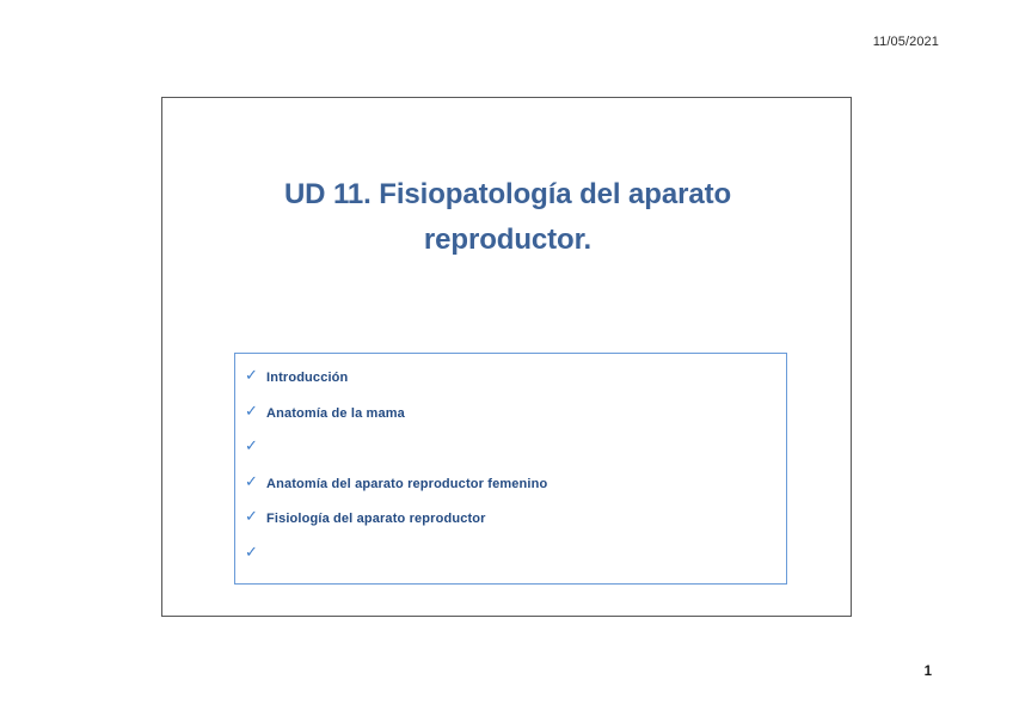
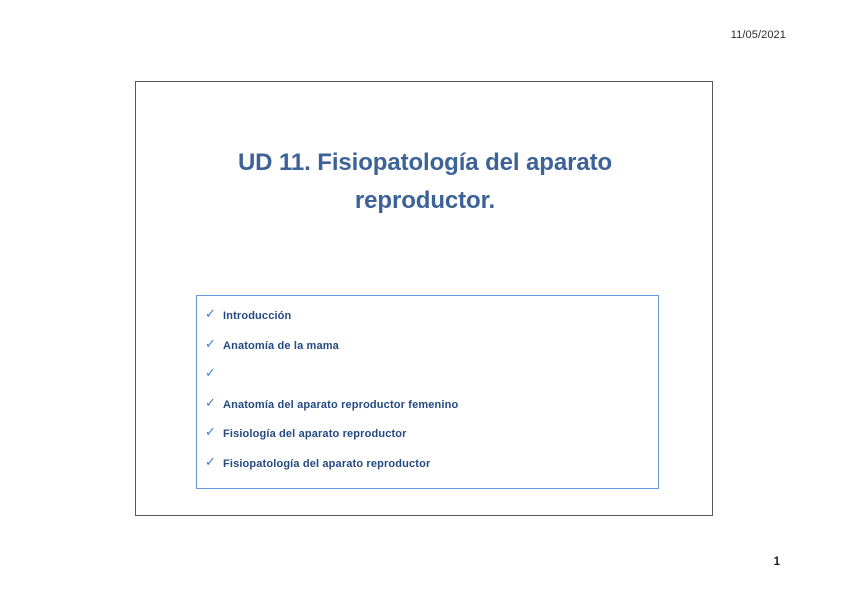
  11/05/2021
  UD 11. Fisiopatología del aparato
  reproductor.
  ✓
  Introducción
  ✓
  Anatomía de la mama
  ✓
  ✓
  Anatomía del aparato reproductor femenino
  ✓
  Fisiología del aparato reproductor
  ✓
+ Fisiopatología del aparato reproductor
  1
